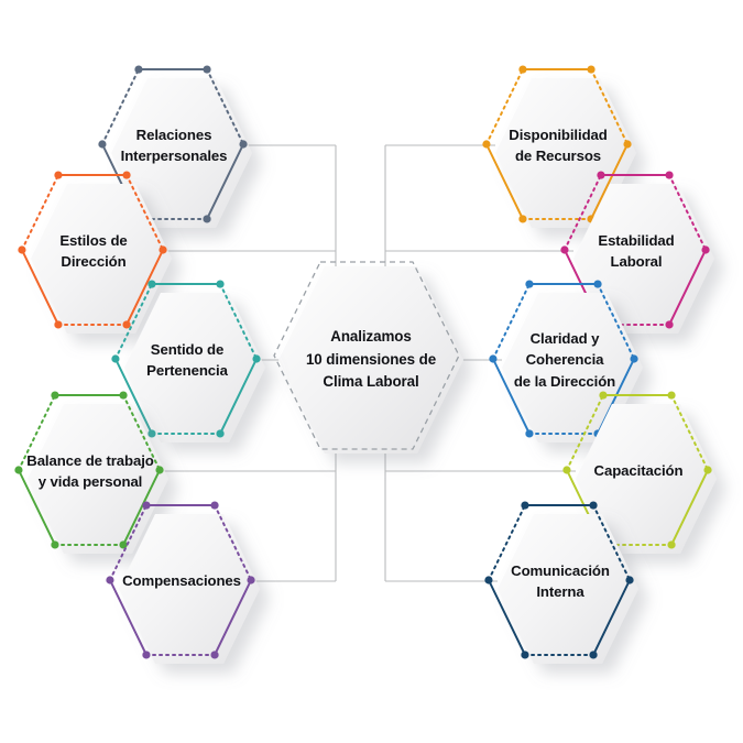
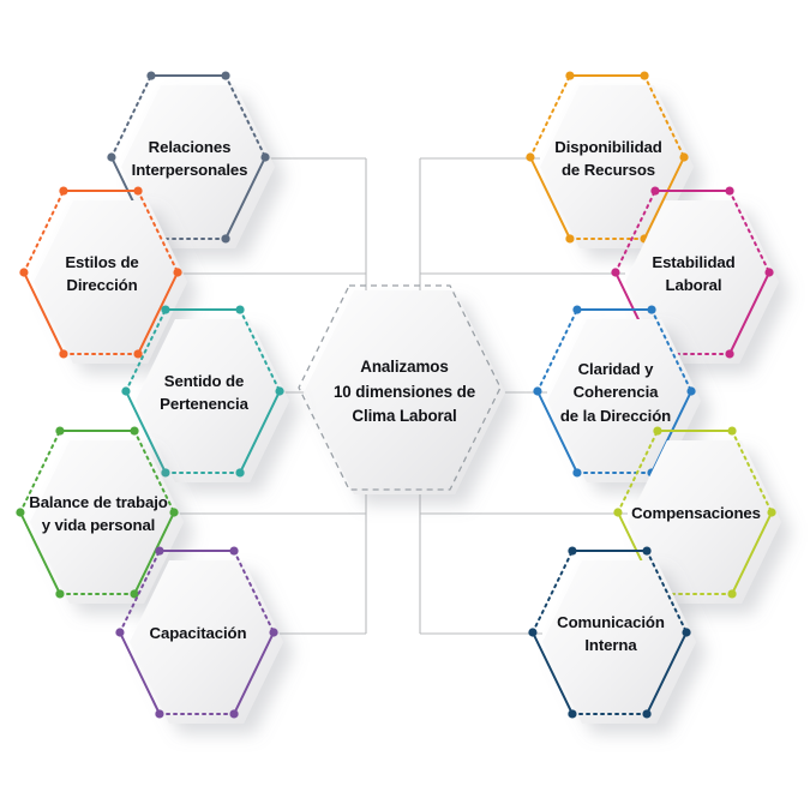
  Analizamos
  10 dimensiones de
  Clima Laboral
  Relaciones
  Interpersonales
  Estilos de
  Dirección
  Sentido de
  Pertenencia
  Balance de trabajo
  y vida personal
- Compensaciones
+ Capacitación
  Disponibilidad
  de Recursos
  Estabilidad
  Laboral
  Claridad y
  Coherencia
  de la Dirección
- Capacitación
+ Compensaciones
  Comunicación
  Interna
